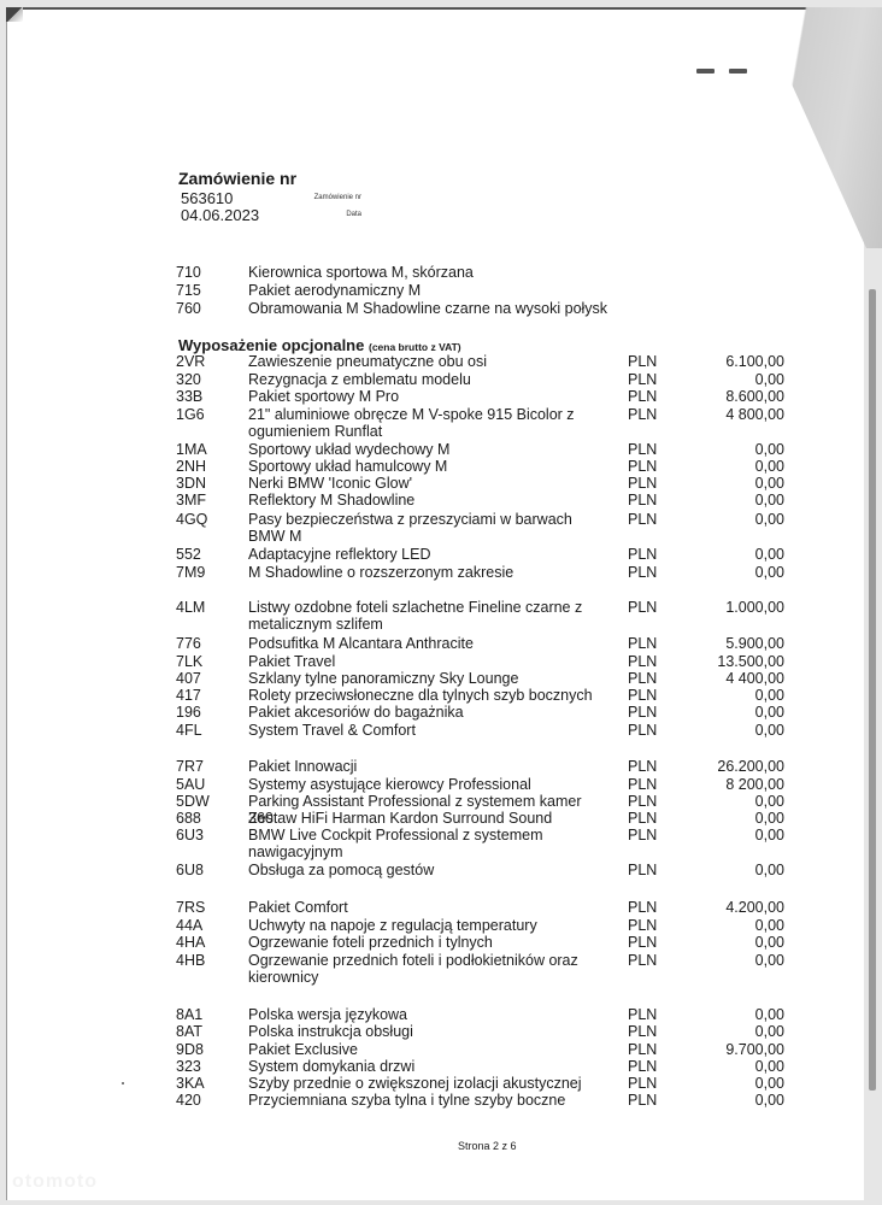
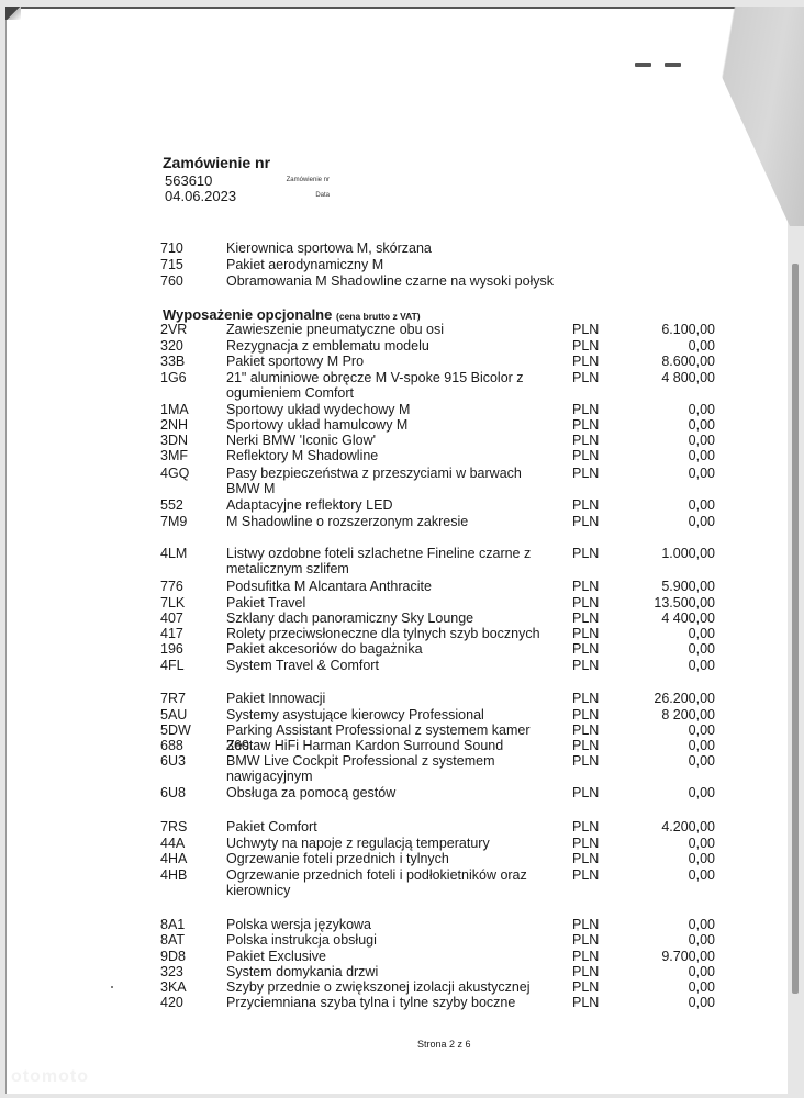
  Zamówienie nr
  563610
  04.06.2023
  710
  Kierownica sportowa M, skórzana
  715
  Pakiet aerodynamiczny M
  760
  Obramowania M Shadowline czarne na wysoki połysk
  Wyposażenie opcjonalne (cena brutto z VAT)
  2VR
  Zawieszenie pneumatyczne obu osi
  PLN
  6.100,00
  320
  Rezygnacja z emblematu modelu
  PLN
  0,00
  33B
  Pakiet sportowy M Pro
  PLN
  8.600,00
  1G6
- 21" aluminiowe obręcze M V-spoke 915 Bicolor z ogumieniem Runflat
+ 21" aluminiowe obręcze M V-spoke 915 Bicolor z ogumieniem Comfort
  PLN
  4 800,00
  1MA
  Sportowy układ wydechowy M
  PLN
  0,00
  2NH
  Sportowy układ hamulcowy M
  PLN
  0,00
  3DN
  Nerki BMW 'Iconic Glow'
  PLN
  0,00
  3MF
  Reflektory M Shadowline
  PLN
  0,00
  4GQ
  Pasy bezpieczeństwa z przeszyciami w barwach BMW M
  PLN
  0,00
  552
  Adaptacyjne reflektory LED
  PLN
  0,00
  7M9
  M Shadowline o rozszerzonym zakresie
  PLN
  0,00
  4LM
  Listwy ozdobne foteli szlachetne Fineline czarne z metalicznym szlifem
  PLN
  1.000,00
  776
  Podsufitka M Alcantara Anthracite
  PLN
  5.900,00
  7LK
  Pakiet Travel
  PLN
  13.500,00
  407
- Szklany tylne panoramiczny Sky Lounge
+ Szklany dach panoramiczny Sky Lounge
  PLN
  4 400,00
  417
  Rolety przeciwsłoneczne dla tylnych szyb bocznych
  PLN
  0,00
  196
  Pakiet akcesoriów do bagażnika
  PLN
  0,00
  4FL
  System Travel & Comfort
  PLN
  0,00
  7R7
  Pakiet Innowacji
  PLN
  26.200,00
  5AU
  Systemy asystujące kierowcy Professional
  PLN
  8 200,00
  5DW
  Parking Assistant Professional z systemem kamer 360
  PLN
  0,00
  688
  Zestaw HiFi Harman Kardon Surround Sound
  PLN
  0,00
  6U3
  BMW Live Cockpit Professional z systemem nawigacyjnym
  PLN
  0,00
  6U8
  Obsługa za pomocą gestów
  PLN
  0,00
  7RS
  Pakiet Comfort
  PLN
  4.200,00
  44A
  Uchwyty na napoje z regulacją temperatury
  PLN
  0,00
  4HA
  Ogrzewanie foteli przednich i tylnych
  PLN
  0,00
  4HB
  Ogrzewanie przednich foteli i podłokietników oraz kierownicy
  PLN
  0,00
  8A1
  Polska wersja językowa
  PLN
  0,00
  8AT
  Polska instrukcja obsługi
  PLN
  0,00
  9D8
  Pakiet Exclusive
  PLN
  9.700,00
  323
  System domykania drzwi
  PLN
  0,00
  3KA
  Szyby przednie o zwiększonej izolacji akustycznej
  PLN
  0,00
  420
  Przyciemniana szyba tylna i tylne szyby boczne
  PLN
  0,00
  Strona 2 z 6
